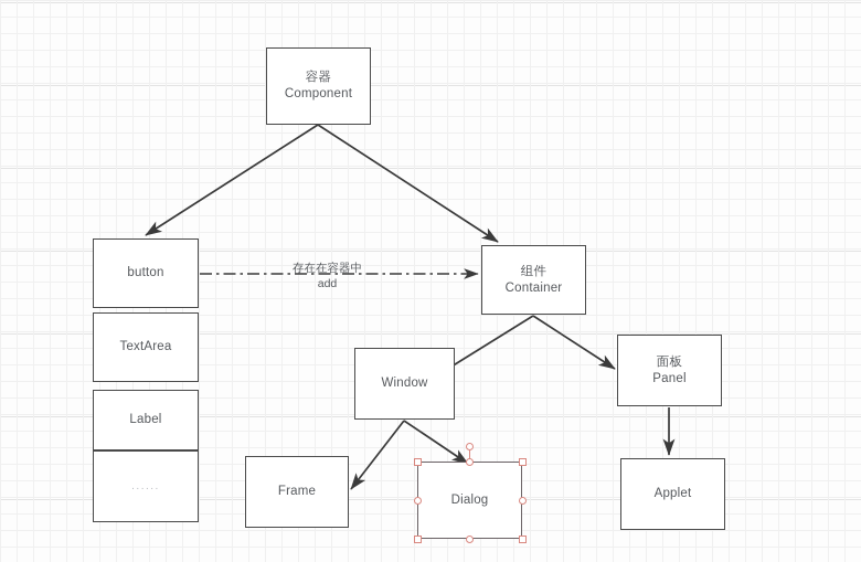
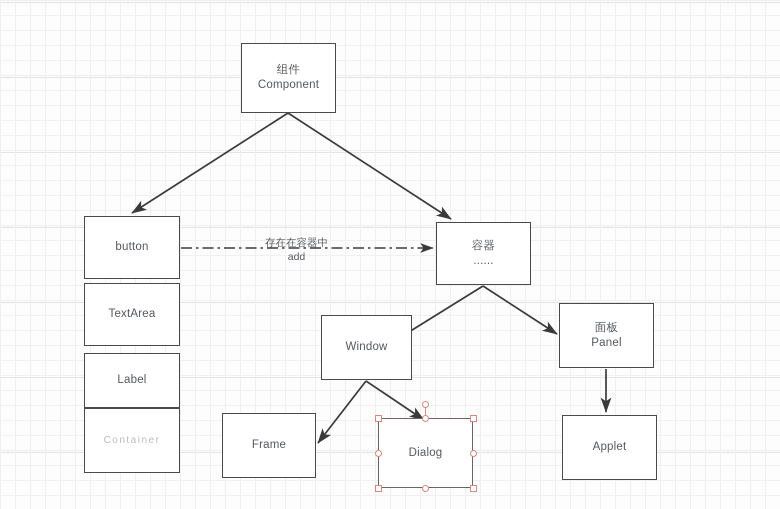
- 容器
+ 组件
  Component
  button
  TextArea
  Label
- ......
+ Container
- 组件
+ 容器
- Container
+ ......
  Window
  面板
  Panel
  Frame
  Dialog
  Applet
  存在在容器中
  add
